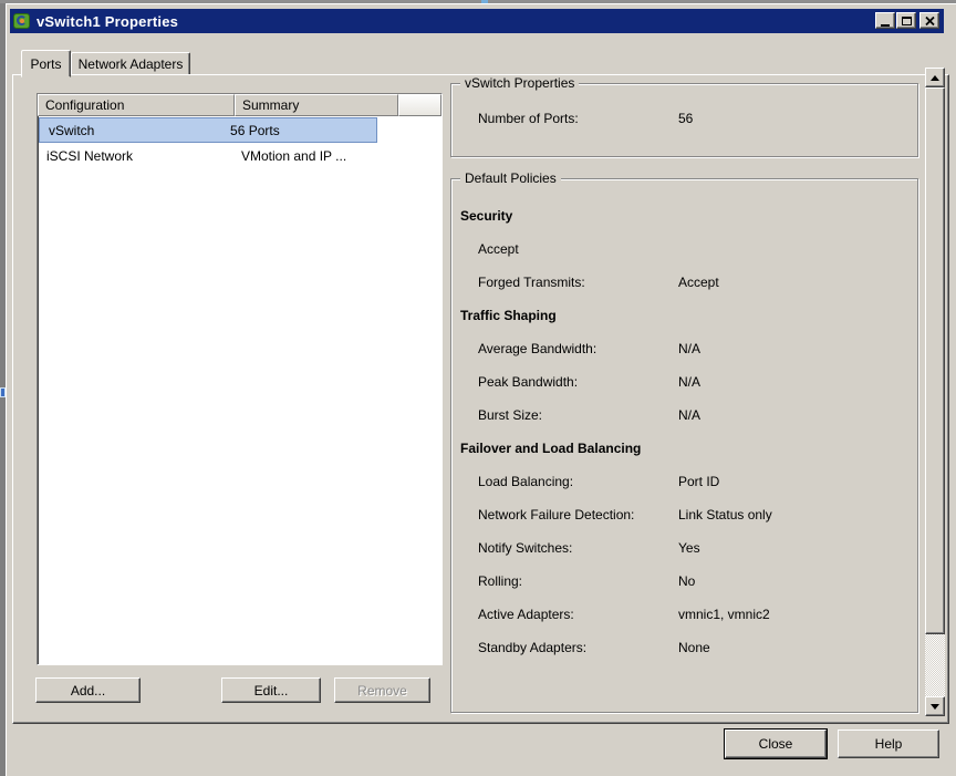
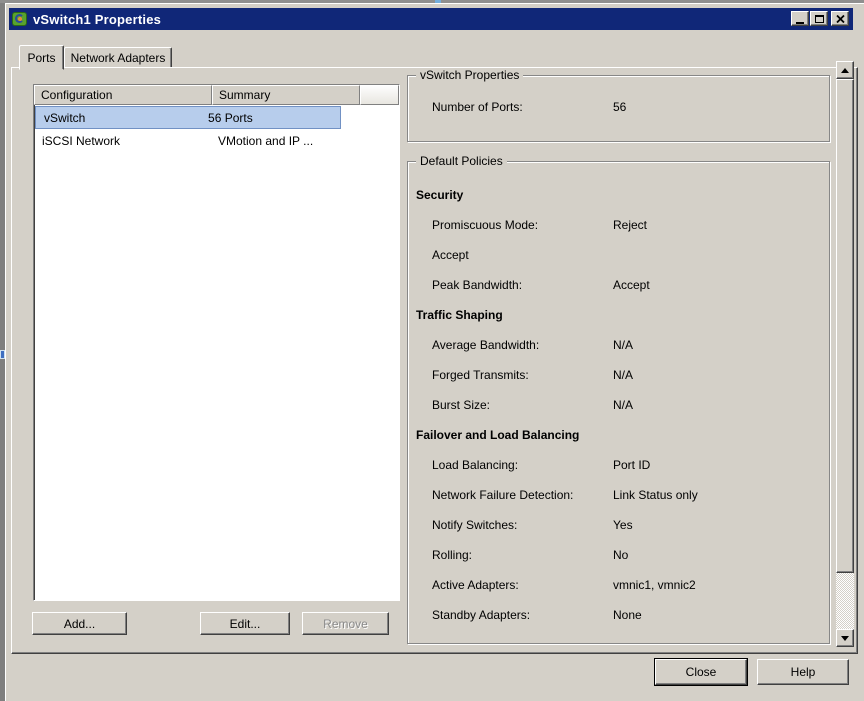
  vSwitch1 Properties
  Ports
  Network Adapters
  Configuration
  Summary
  vSwitch
  56 Ports
  iSCSI Network
  VMotion and IP ...
  Add...
  Edit...
  Remove
  vSwitch Properties
  Number of Ports:
  56
  Default Policies
  Security
+ Promiscuous Mode:
+ Reject
  Accept
- Forged Transmits:
+ Peak Bandwidth:
  Accept
  Traffic Shaping
  Average Bandwidth:
  N/A
- Peak Bandwidth:
+ Forged Transmits:
  N/A
  Burst Size:
  N/A
  Failover and Load Balancing
  Load Balancing:
  Port ID
  Network Failure Detection:
  Link Status only
  Notify Switches:
  Yes
  Rolling:
  No
  Active Adapters:
  vmnic1, vmnic2
  Standby Adapters:
  None
  Close
  Help
